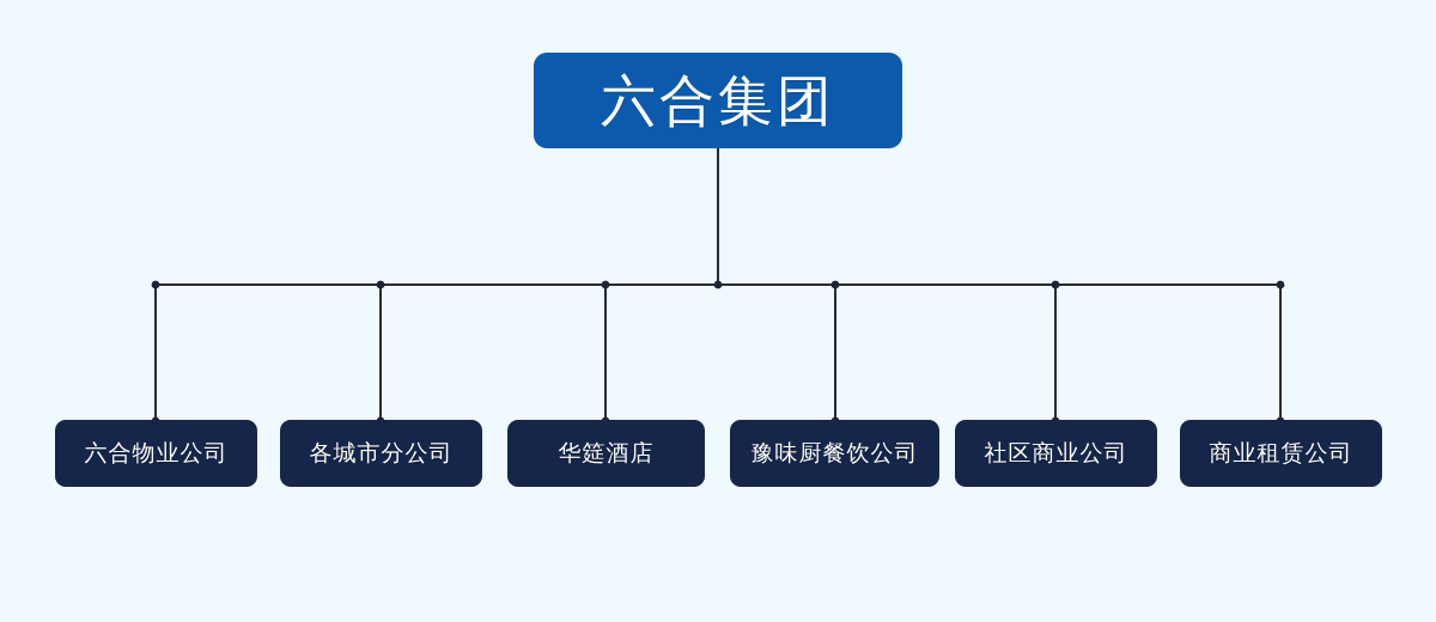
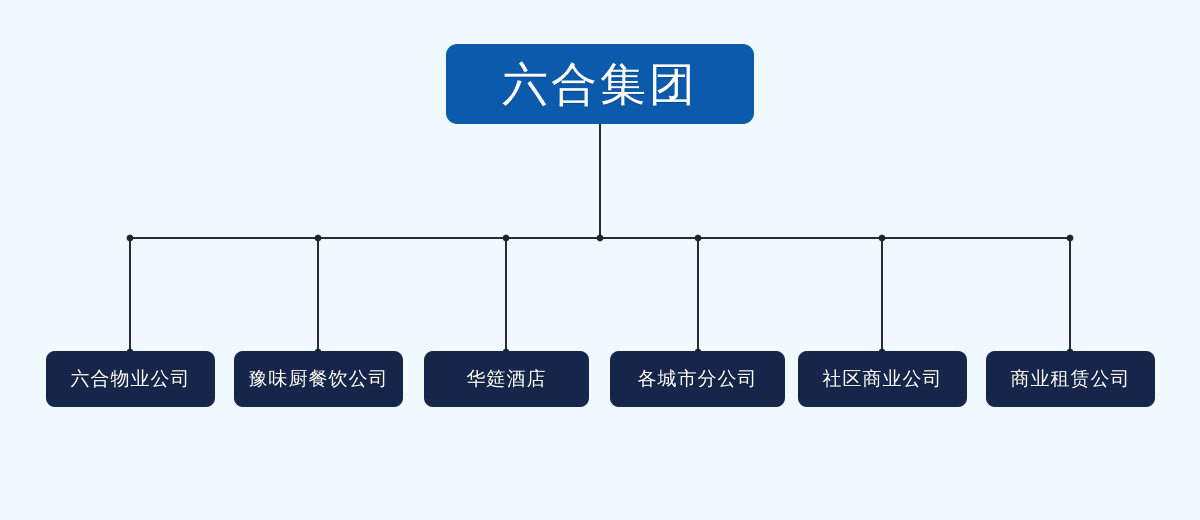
  六合集团
  六合物业公司
- 各城市分公司
+ 豫味厨餐饮公司
  华筵酒店
- 豫味厨餐饮公司
+ 各城市分公司
  社区商业公司
  商业租赁公司
